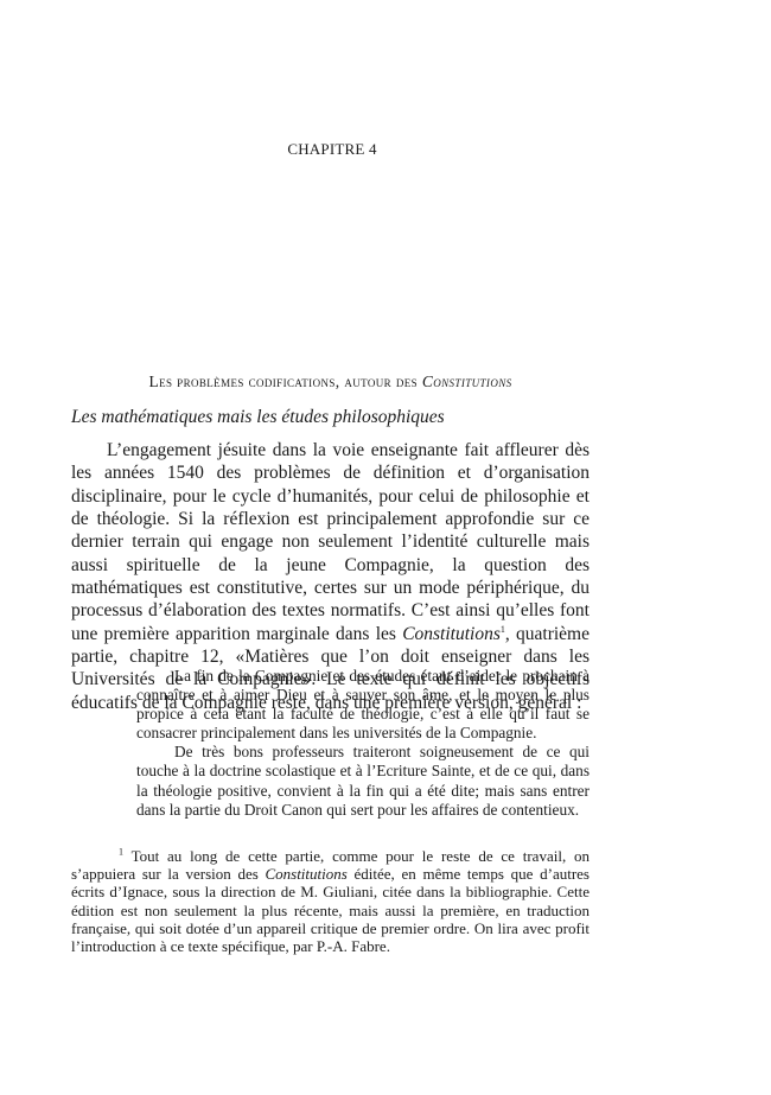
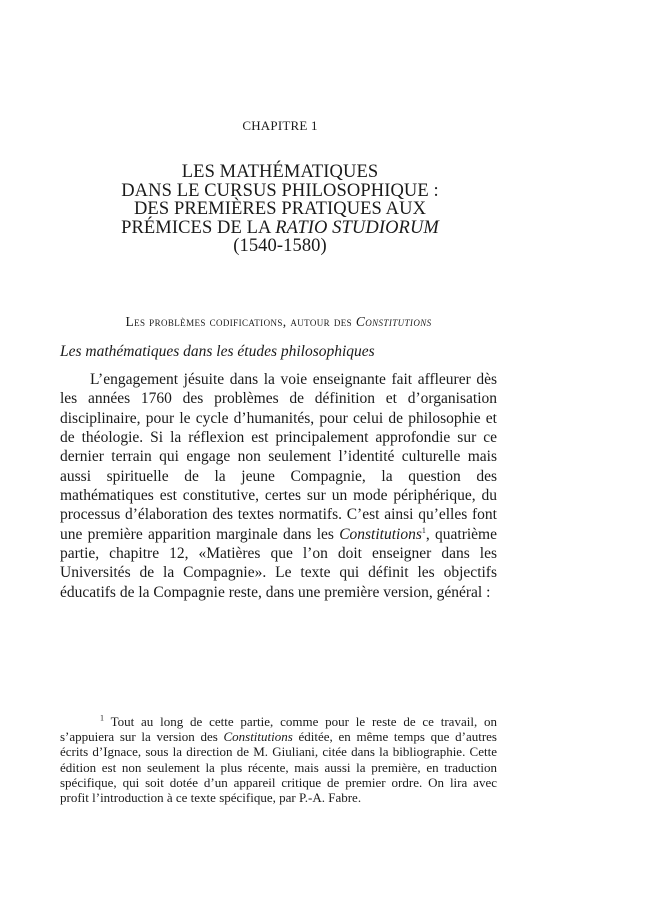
- CHAPITRE 4
+ CHAPITRE 1
+ LES MATHÉMATIQUES
+ DANS LE CURSUS PHILOSOPHIQUE :
+ DES PREMIÈRES PRATIQUES AUX
+ PRÉMICES DE LA RATIO STUDIORUM
+ (1540-1580)
  Les problèmes codifications, autour des Constitutions
- Les mathématiques mais les études philosophiques
+ Les mathématiques dans les études philosophiques
- L’engagement jésuite dans la voie enseignante fait affleurer dès les années 1540 des problèmes de définition et d’organisation disciplinaire, pour le cycle d’humanités, pour celui de philosophie et de théologie. Si la réflexion est principalement approfondie sur ce dernier terrain qui engage non seulement l’identité culturelle mais aussi spirituelle de la jeune Compagnie, la question des mathématiques est constitutive, certes sur un mode périphérique, du processus d’élaboration des textes normatifs. C’est ainsi qu’elles font une première apparition marginale dans les Constitutions1, quatrième partie, chapitre 12, «Matières que l’on doit enseigner dans les Universités de la Compagnie». Le texte qui définit les objectifs éducatifs de la Compagnie reste, dans une première version, général :
+ L’engagement jésuite dans la voie enseignante fait affleurer dès les années 1760 des problèmes de définition et d’organisation disciplinaire, pour le cycle d’humanités, pour celui de philosophie et de théologie. Si la réflexion est principalement approfondie sur ce dernier terrain qui engage non seulement l’identité culturelle mais aussi spirituelle de la jeune Compagnie, la question des mathématiques est constitutive, certes sur un mode périphérique, du processus d’élaboration des textes normatifs. C’est ainsi qu’elles font une première apparition marginale dans les Constitutions1, quatrième partie, chapitre 12, «Matières que l’on doit enseigner dans les Universités de la Compagnie». Le texte qui définit les objectifs éducatifs de la Compagnie reste, dans une première version, général :
- La fin de la Compagnie et des études étant d’aider le prochain à connaître et à aimer Dieu et à sauver son âme, et le moyen le plus propice à cela étant la faculté de théologie, c’est à elle qu’il faut se consacrer principalement dans les universités de la Compagnie.
- De très bons professeurs traiteront soigneusement de ce qui touche à la doctrine scolastique et à l’Ecriture Sainte, et de ce qui, dans la théologie positive, convient à la fin qui a été dite; mais sans entrer dans la partie du Droit Canon qui sert pour les affaires de contentieux.
- 1 Tout au long de cette partie, comme pour le reste de ce travail, on s’appuiera sur la version des Constitutions éditée, en même temps que d’autres écrits d’Ignace, sous la direction de M. Giuliani, citée dans la bibliographie. Cette édition est non seulement la plus récente, mais aussi la première, en traduction française, qui soit dotée d’un appareil critique de premier ordre. On lira avec profit l’introduction à ce texte spécifique, par P.-A. Fabre.
+ 1 Tout au long de cette partie, comme pour le reste de ce travail, on s’appuiera sur la version des Constitutions éditée, en même temps que d’autres écrits d’Ignace, sous la direction de M. Giuliani, citée dans la bibliographie. Cette édition est non seulement la plus récente, mais aussi la première, en traduction spécifique, qui soit dotée d’un appareil critique de premier ordre. On lira avec profit l’introduction à ce texte spécifique, par P.-A. Fabre.
